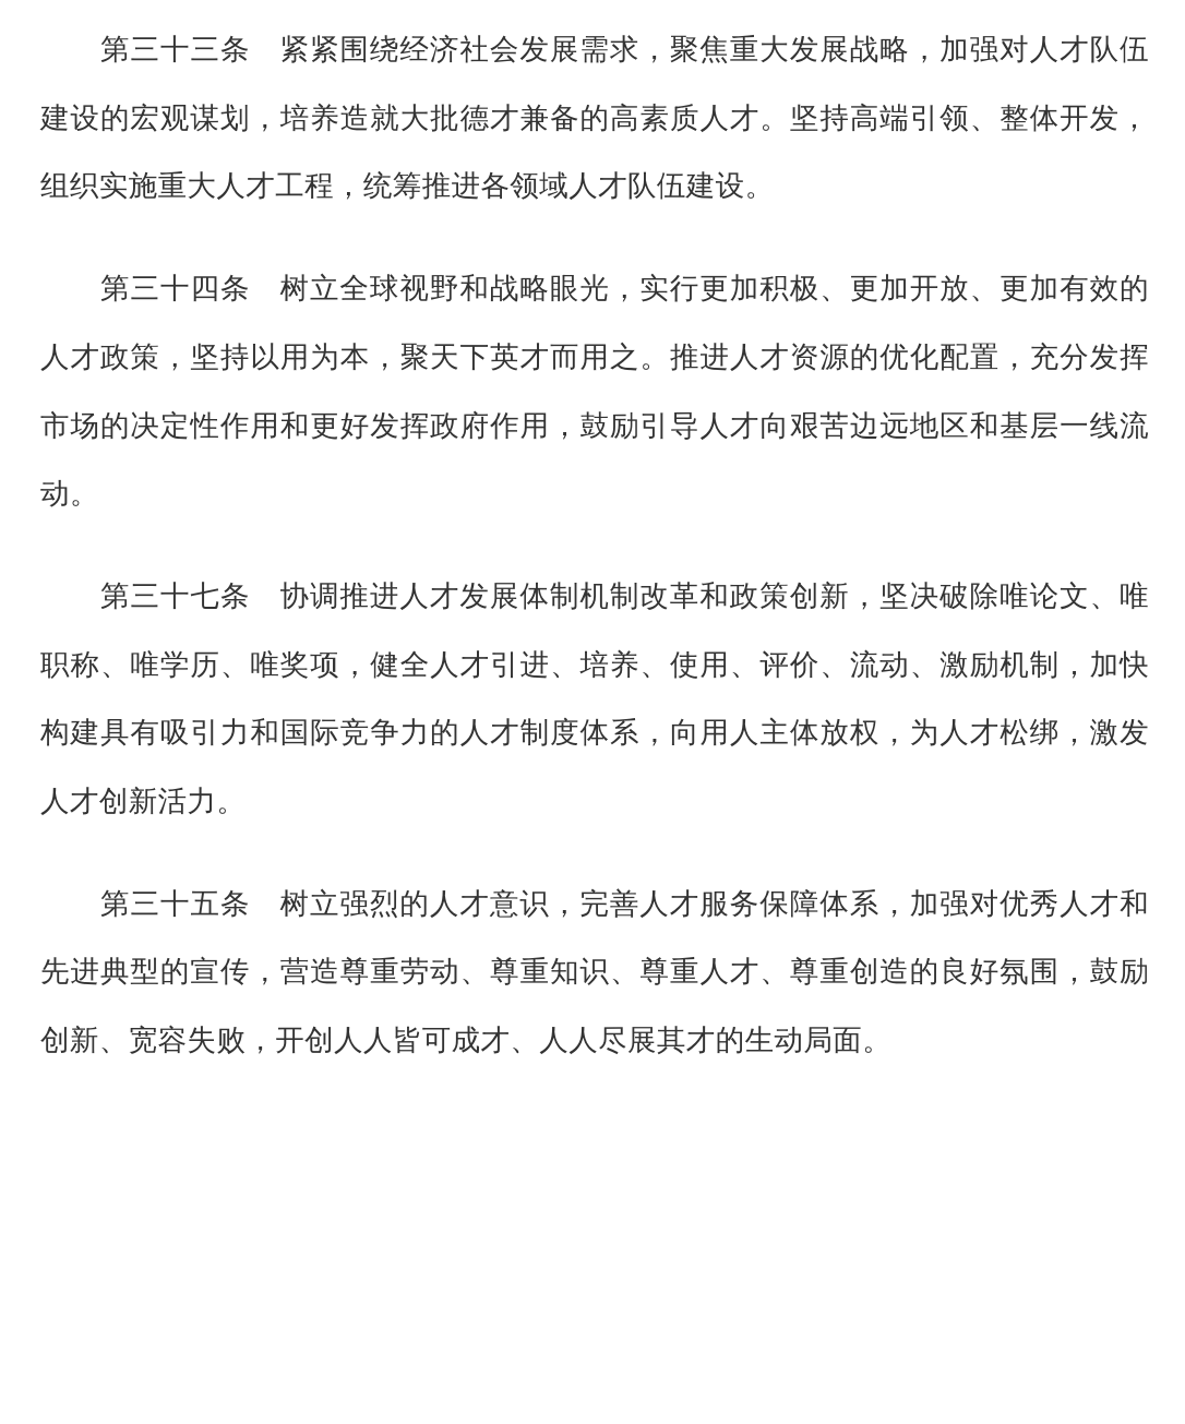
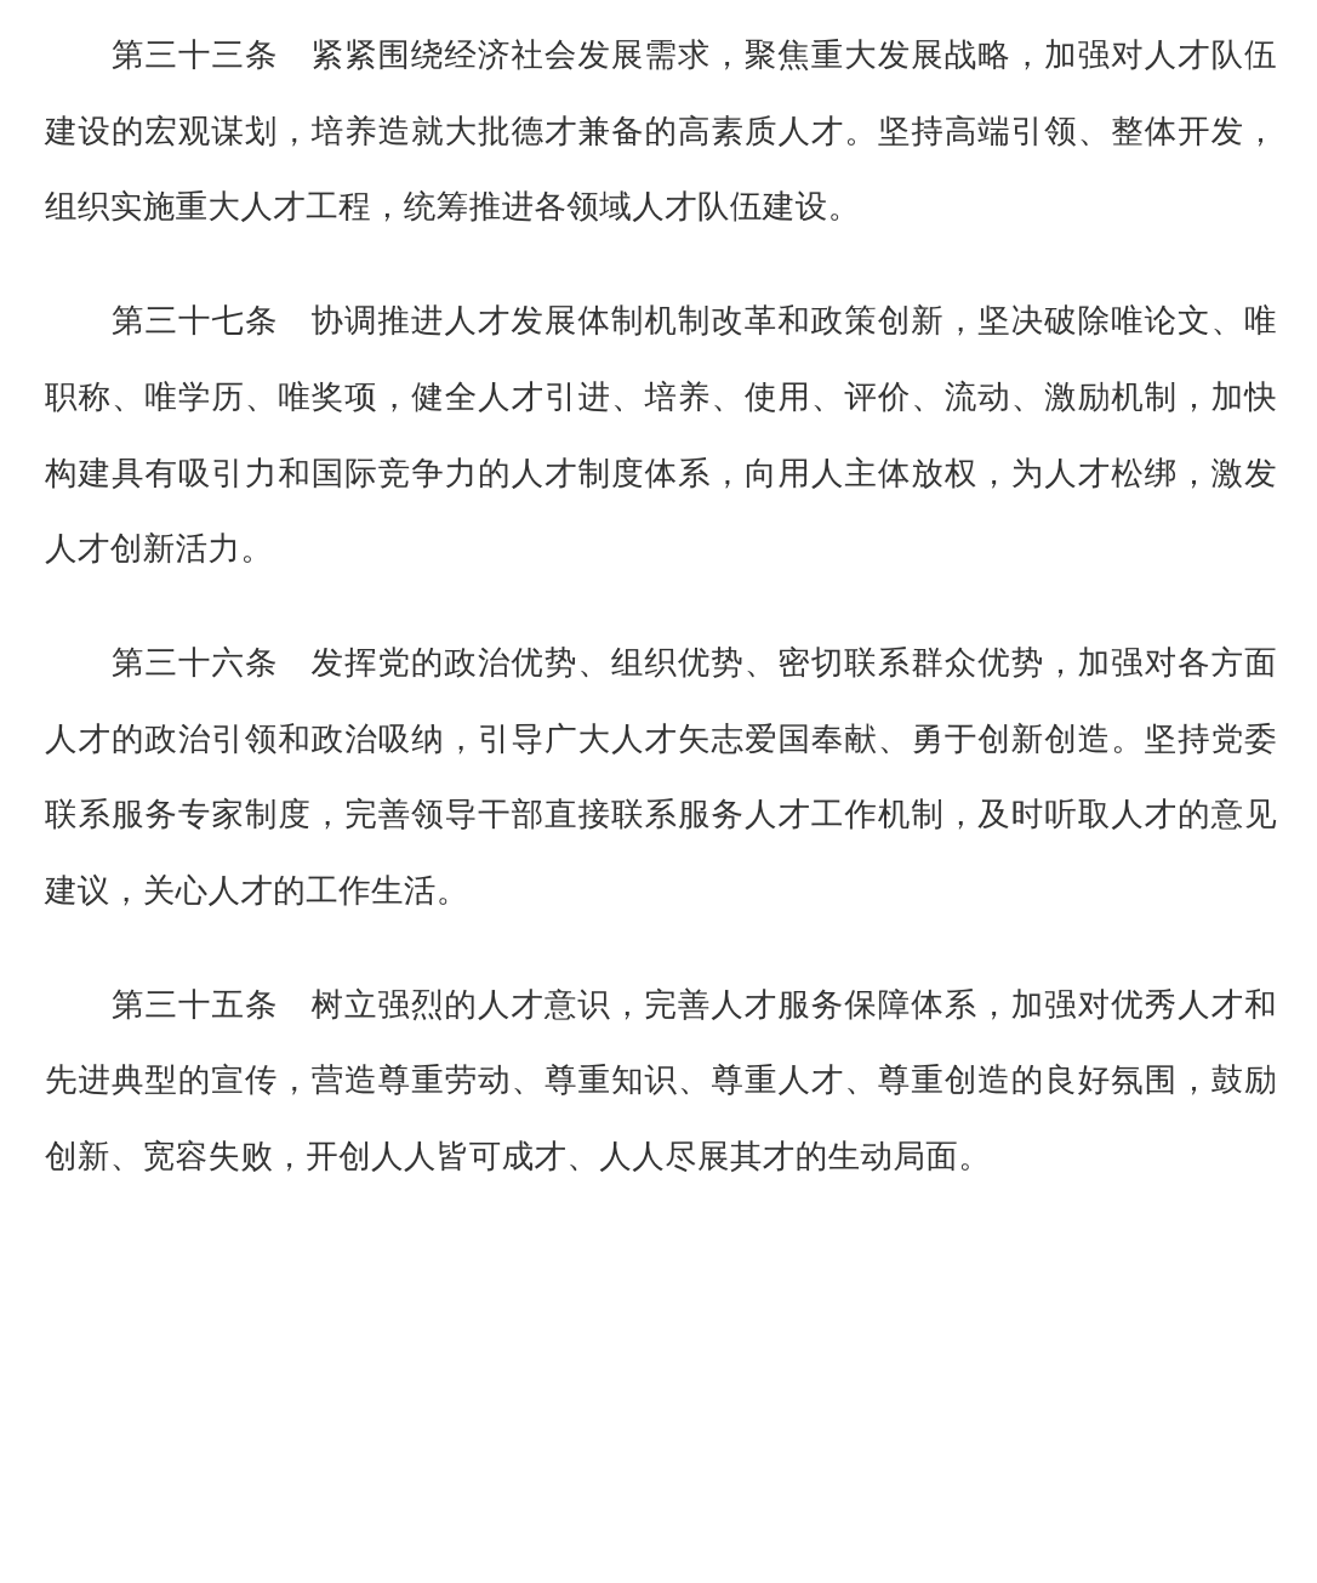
  第三十三条 紧紧围绕经济社会发展需求，聚焦重大发展战略，加强对人才队伍建设的宏观谋划，培养造就大批德才兼备的高素质人才。坚持高端引领、整体开发，组织实施重大人才工程，统筹推进各领域人才队伍建设。
- 第三十四条 树立全球视野和战略眼光，实行更加积极、更加开放、更加有效的人才政策，坚持以用为本，聚天下英才而用之。推进人才资源的优化配置，充分发挥市场的决定性作用和更好发挥政府作用，鼓励引导人才向艰苦边远地区和基层一线流动。
  第三十七条 协调推进人才发展体制机制改革和政策创新，坚决破除唯论文、唯职称、唯学历、唯奖项，健全人才引进、培养、使用、评价、流动、激励机制，加快构建具有吸引力和国际竞争力的人才制度体系，向用人主体放权，为人才松绑，激发人才创新活力。
+ 第三十六条 发挥党的政治优势、组织优势、密切联系群众优势，加强对各方面人才的政治引领和政治吸纳，引导广大人才矢志爱国奉献、勇于创新创造。坚持党委联系服务专家制度，完善领导干部直接联系服务人才工作机制，及时听取人才的意见建议，关心人才的工作生活。
  第三十五条 树立强烈的人才意识，完善人才服务保障体系，加强对优秀人才和先进典型的宣传，营造尊重劳动、尊重知识、尊重人才、尊重创造的良好氛围，鼓励创新、宽容失败，开创人人皆可成才、人人尽展其才的生动局面。
